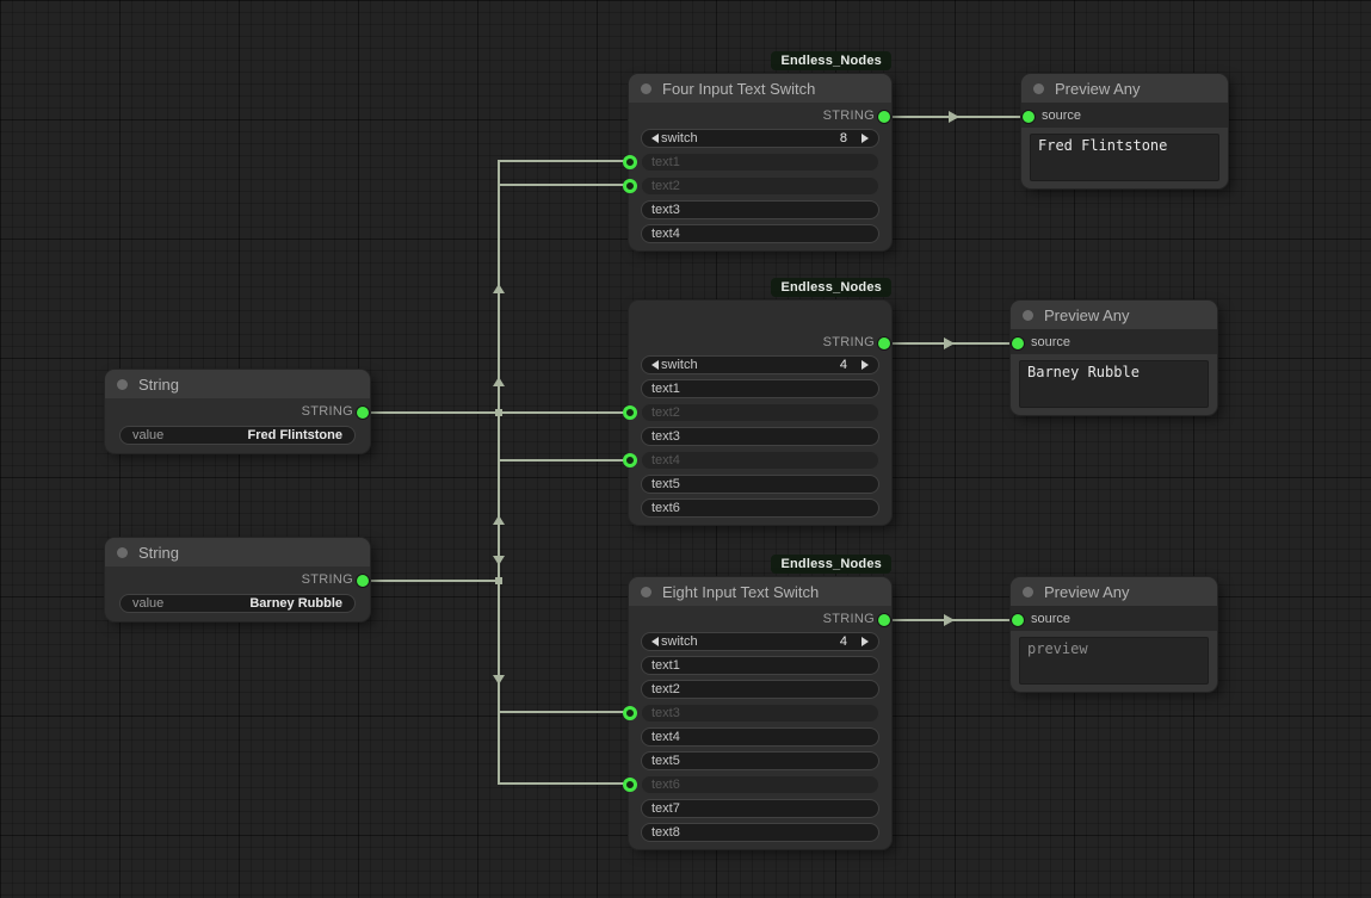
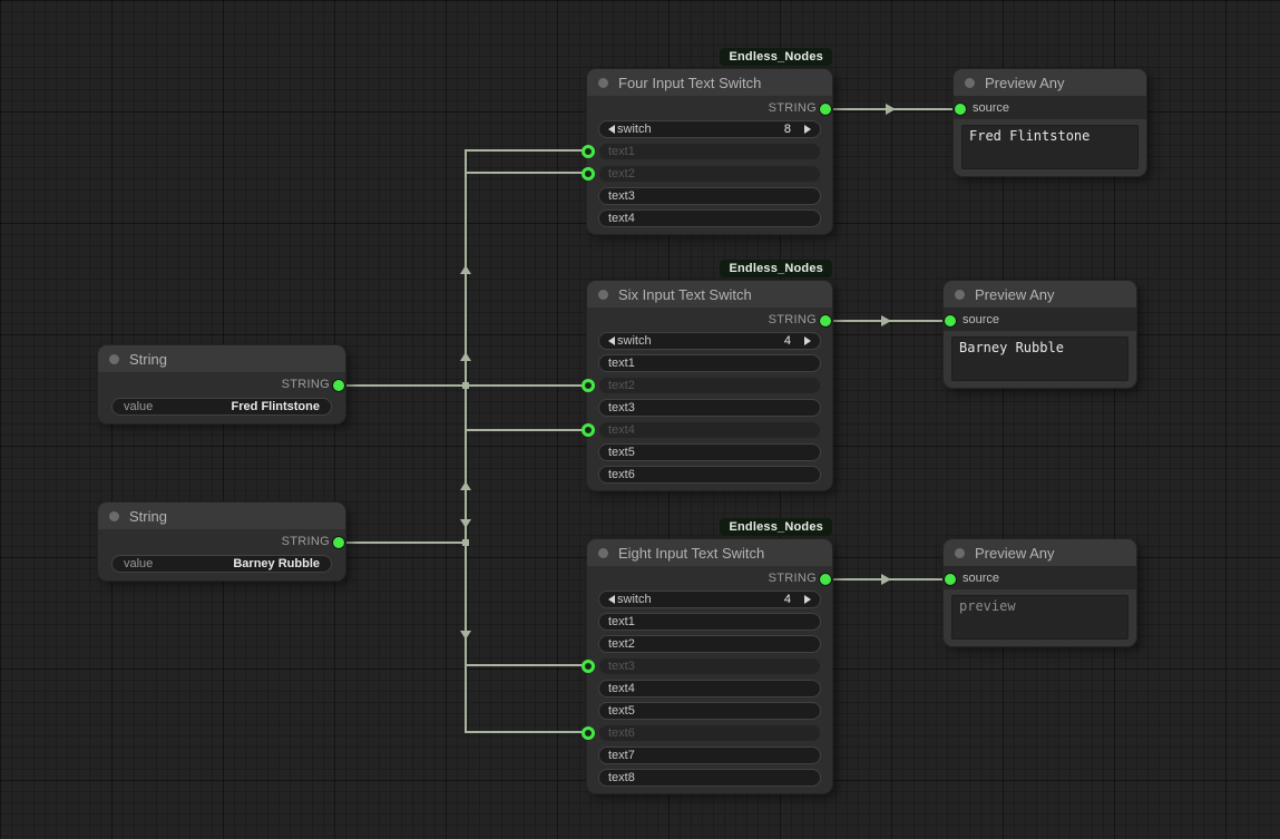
  String
  STRING
  value
  Fred Flintstone
  String
  STRING
  value
  Barney Rubble
  Endless_Nodes
  Four Input Text Switch
  STRING
  switch
  8
  text1
  text2
  text3
  text4
  Endless_Nodes
+ Six Input Text Switch
  STRING
  switch
  4
  text1
  text2
  text3
  text4
  text5
  text6
  Endless_Nodes
  Eight Input Text Switch
  STRING
  switch
  4
  text1
  text2
  text3
  text4
  text5
  text6
  text7
  text8
  Preview Any
  source
  Fred Flintstone
  Preview Any
  source
  Barney Rubble
  Preview Any
  source
  preview
